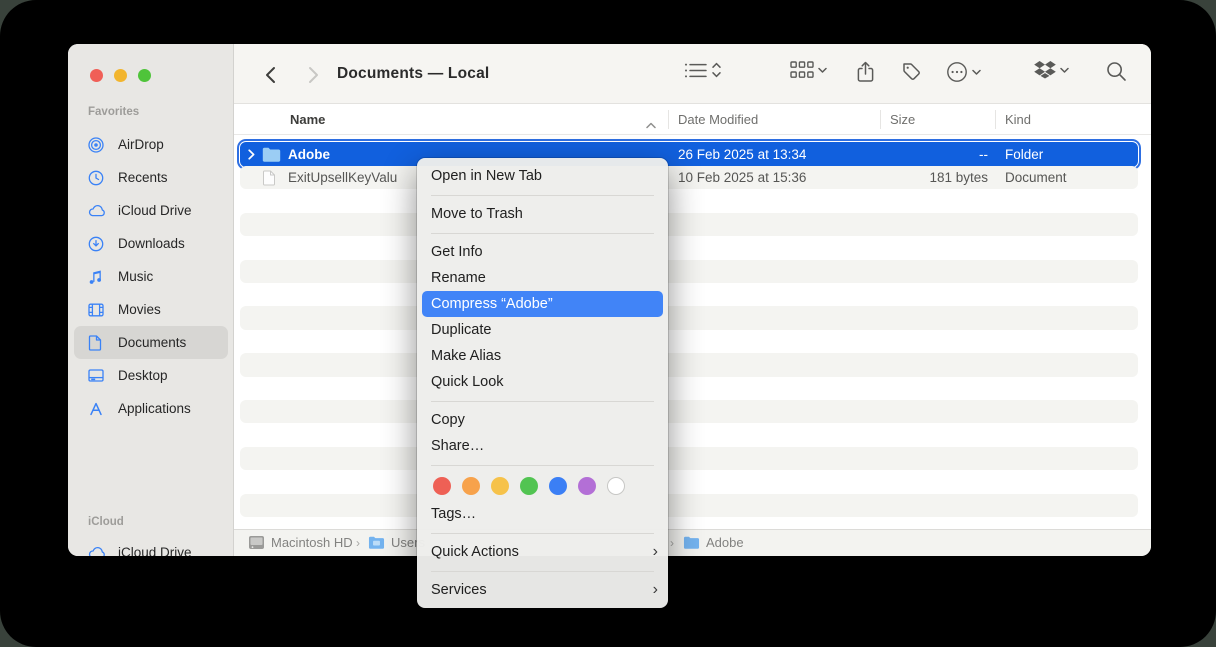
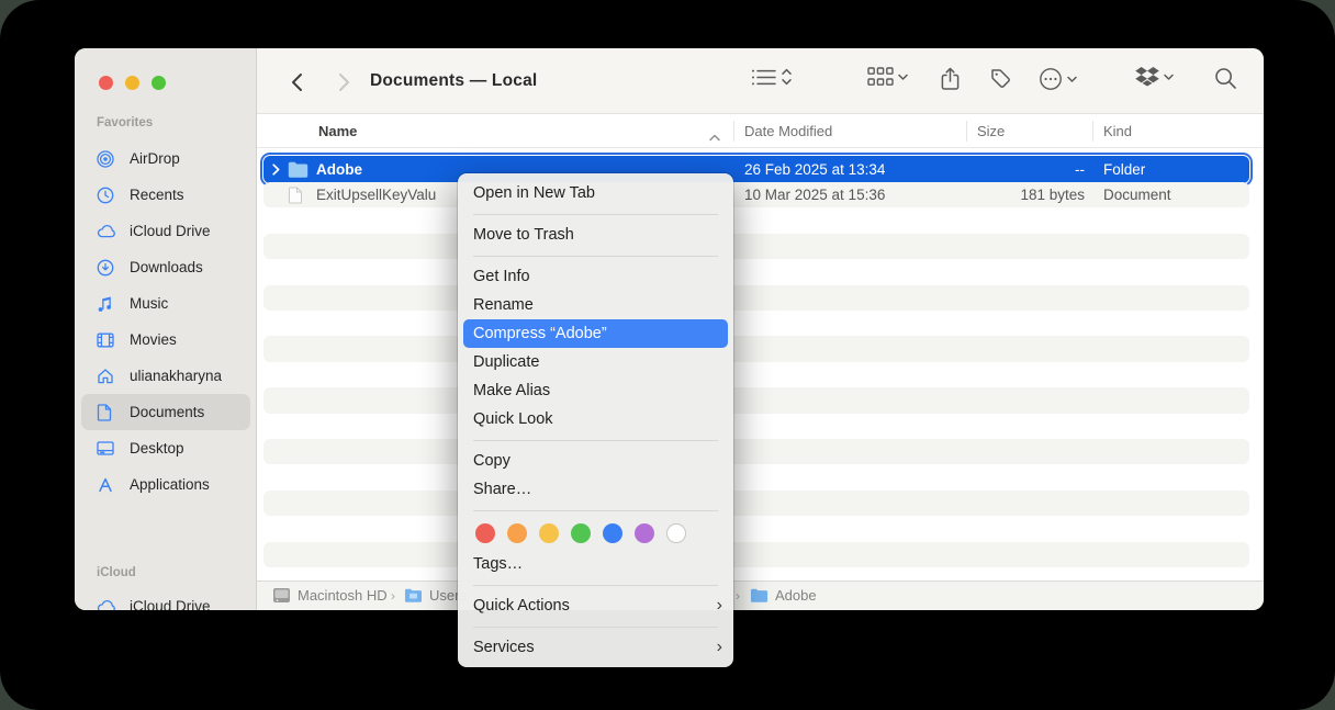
  Favorites
  AirDrop
  Recents
  iCloud Drive
  Downloads
  Music
  Movies
+ ulianakharyna
  Documents
  Desktop
  Applications
  iCloud
  iCloud Drive
  Documents — Local
  Name
  Date Modified
  Size
  Kind
  Adobe
  26 Feb 2025 at 13:34
  --
  Folder
  ExitUpsellKeyValu
- 10 Feb 2025 at 15:36
+ 10 Mar 2025 at 15:36
  181 bytes
  Document
  Macintosh HD
  ›
  ›
  Adobe
  Open in New Tab
  Move to Trash
  Get Info
  Rename
  Compress “Adobe”
  Duplicate
  Make Alias
  Quick Look
  Copy
  Share…
  Tags…
  Quick Actions
  ›
  Services
  ›
